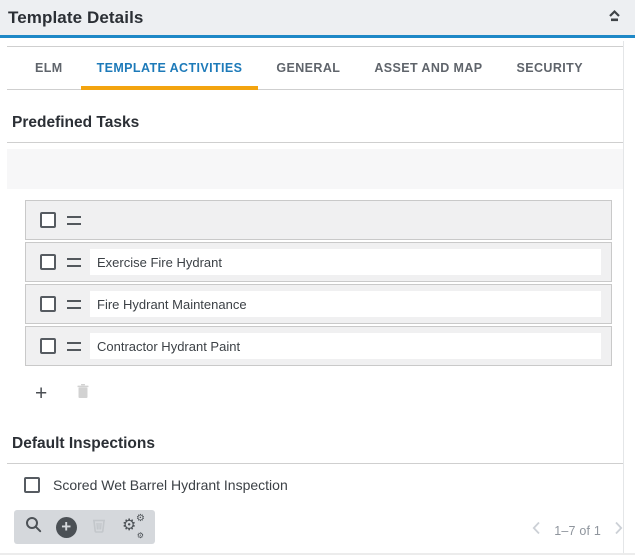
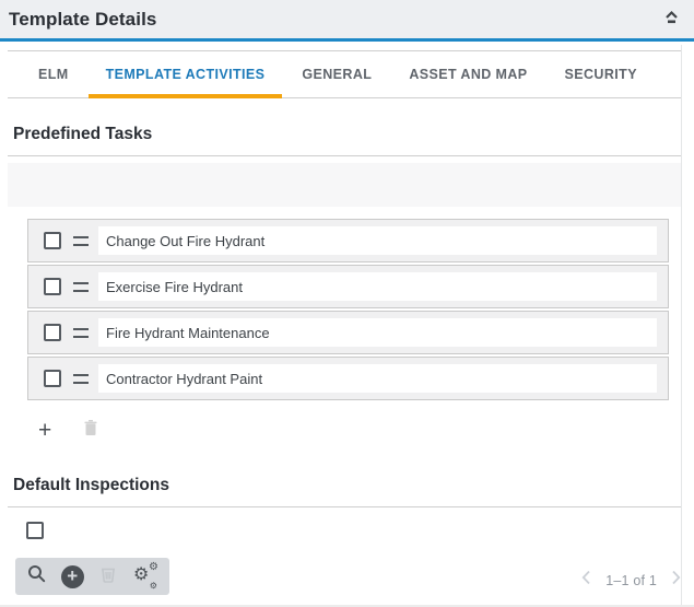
  Template Details
  ELM
  TEMPLATE ACTIVITIES
  GENERAL
  ASSET AND MAP
  SECURITY
  Predefined Tasks
+ Change Out Fire Hydrant
  Exercise Fire Hydrant
  Fire Hydrant Maintenance
  Contractor Hydrant Paint
  +
  Default Inspections
- Scored Wet Barrel Hydrant Inspection
  +
  ⚙
  ⚙
  ⚙
- 1–7 of 1
+ 1–1 of 1
